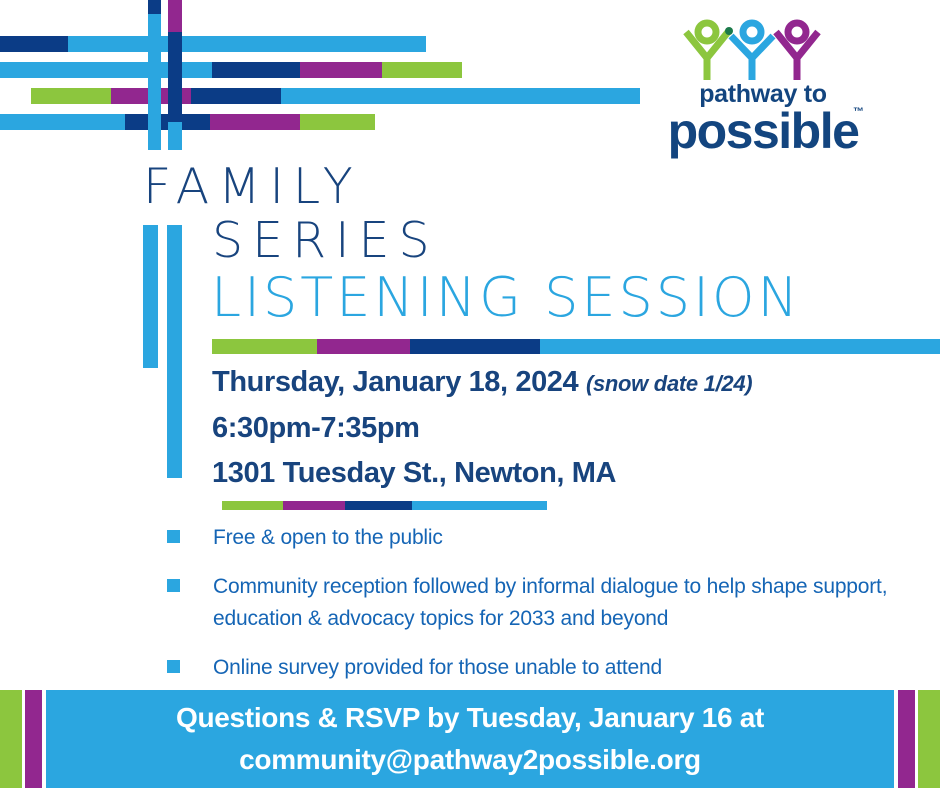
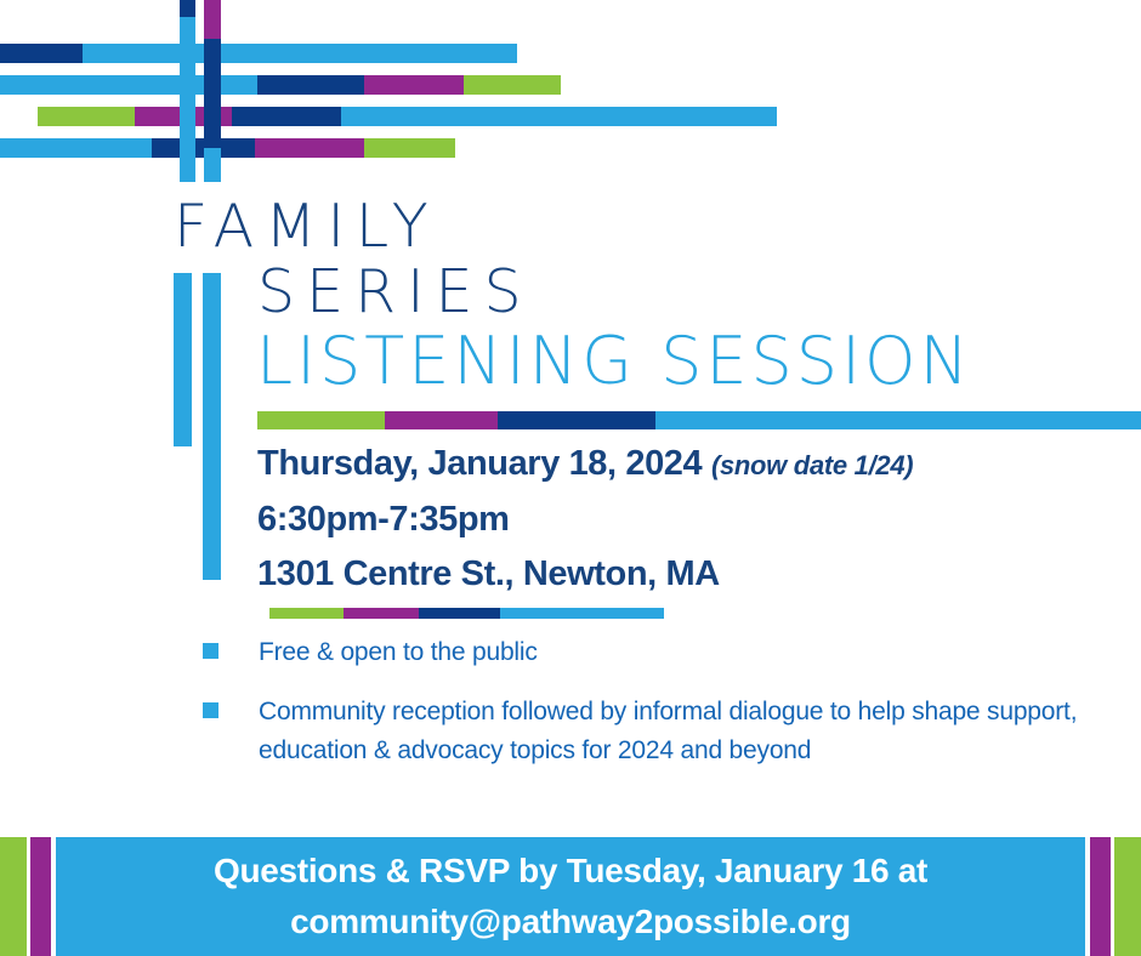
- pathway to
- possible
- ™
  FAMILY
  SERIES
  LISTENING SESSION
  Thursday, January 18, 2024 (snow date 1/24)
  6:30pm-7:35pm
- 1301 Tuesday St., Newton, MA
+ 1301 Centre St., Newton, MA
  Free & open to the public
- Community reception followed by informal dialogue to help shape support, education & advocacy topics for 2033 and beyond
+ Community reception followed by informal dialogue to help shape support, education & advocacy topics for 2024 and beyond
- Online survey provided for those unable to attend
  Questions & RSVP by Tuesday, January 16 at
  community@pathway2possible.org
